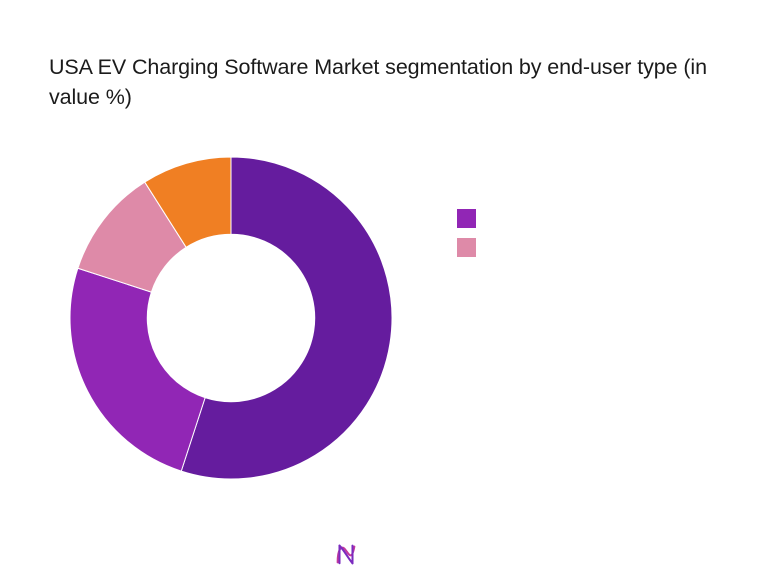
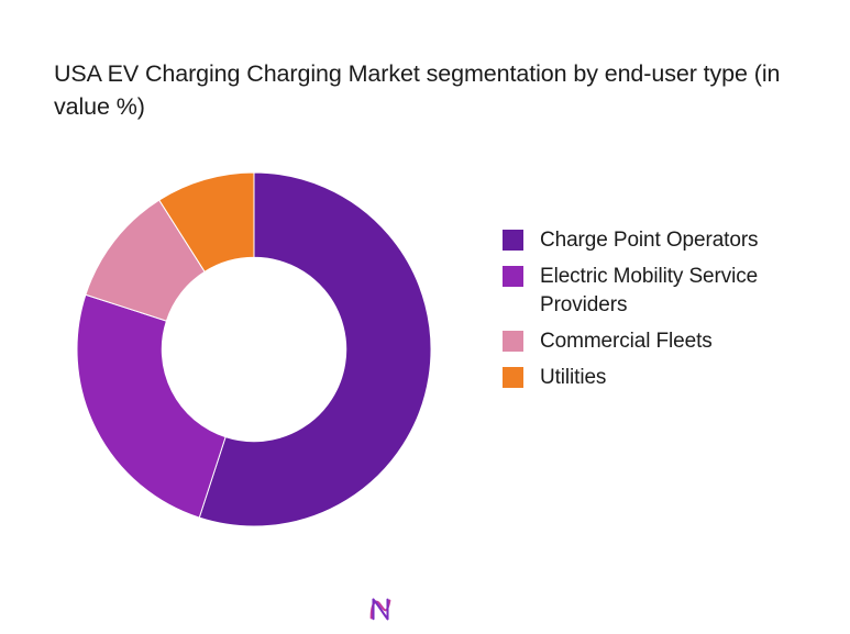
- USA EV Charging Software Market segmentation by end-user type (in value %)
+ USA EV Charging Charging Market segmentation by end-user type (in value %)
+ Charge Point Operators
+ Electric Mobility Service Providers
+ Commercial Fleets
+ Utilities
